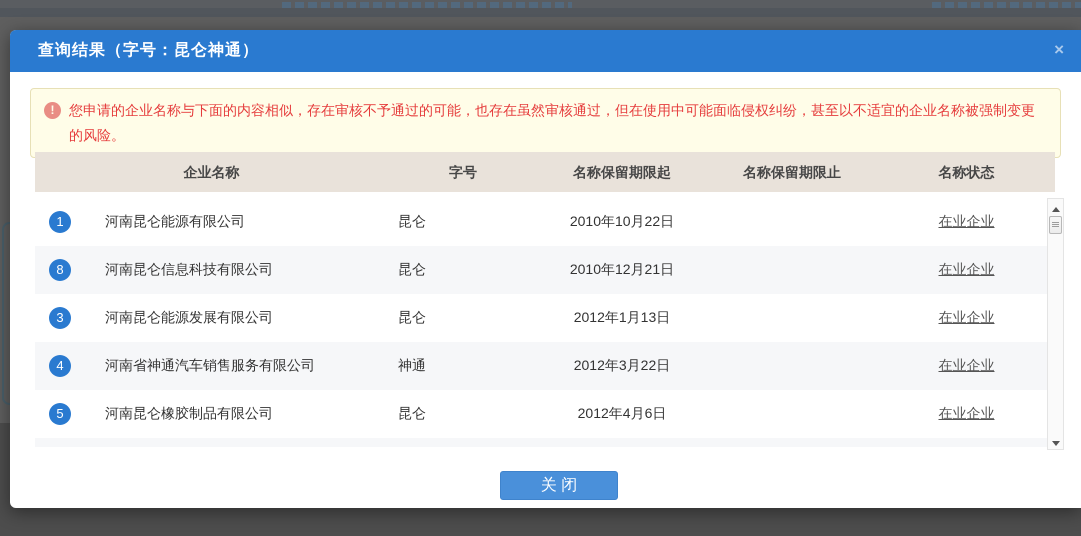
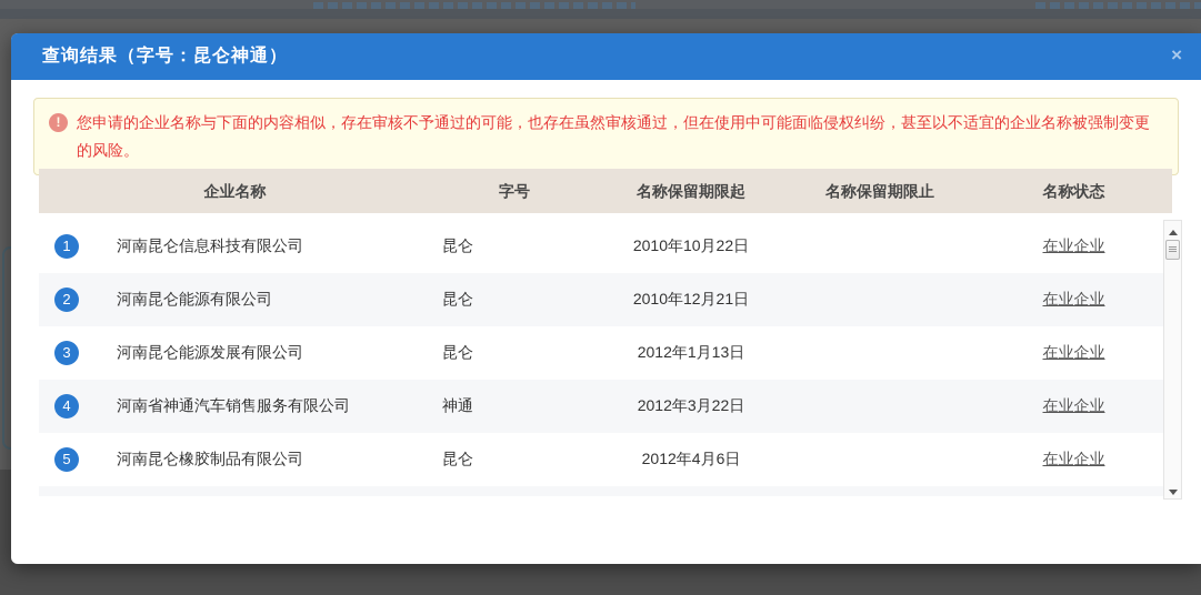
  查询结果（字号：昆仑神通）
  ×
  !
  您申请的企业名称与下面的内容相似，存在审核不予通过的可能，也存在虽然审核通过，但在使用中可能面临侵权纠纷，甚至以不适宜的企业名称被强制变更的风险。
  企业名称
  字号
  名称保留期限起
  名称保留期限止
  名称状态
  1
- 河南昆仑能源有限公司
+ 河南昆仑信息科技有限公司
  昆仑
  2010年10月22日
  在业企业
- 8
+ 2
- 河南昆仑信息科技有限公司
+ 河南昆仑能源有限公司
  昆仑
  2010年12月21日
  在业企业
  3
  河南昆仑能源发展有限公司
  昆仑
  2012年1月13日
  在业企业
  4
  河南省神通汽车销售服务有限公司
  神通
  2012年3月22日
  在业企业
  5
  河南昆仑橡胶制品有限公司
  昆仑
  2012年4月6日
  在业企业
- 关 闭
